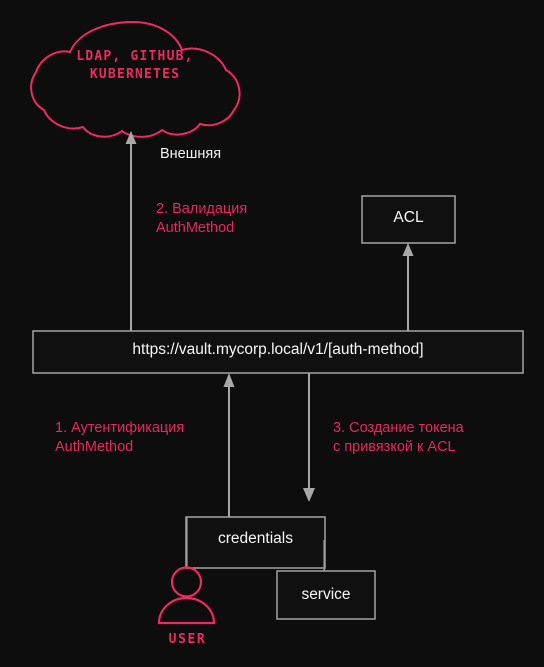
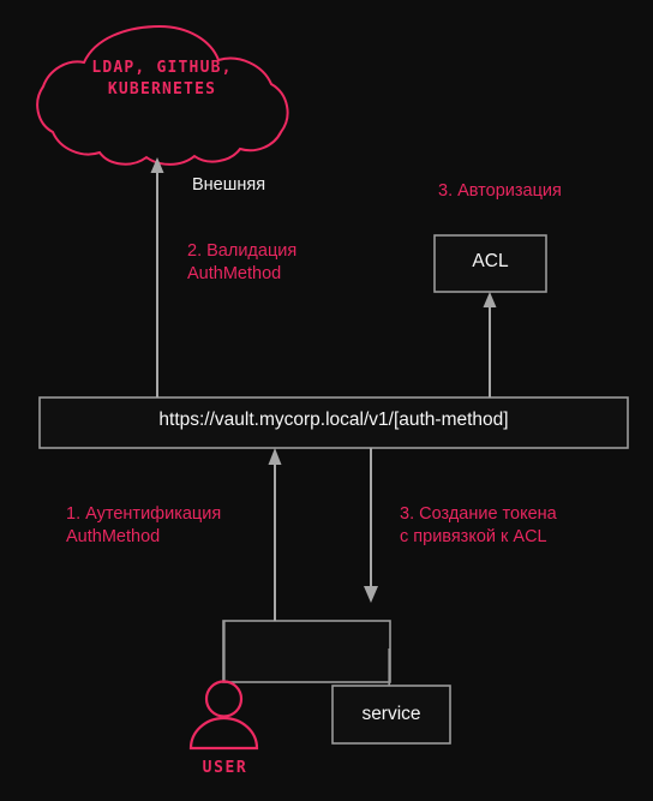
  LDAP, GITHUB,
  KUBERNETES
  Внешняя
  2. Валидация
  AuthMethod
+ 3. Авторизация
  1. Аутентификация
  AuthMethod
  3. Создание токена
  с привязкой к ACL
  https://vault.mycorp.local/v1/[auth-method]
  ACL
- credentials
  service
  USER
